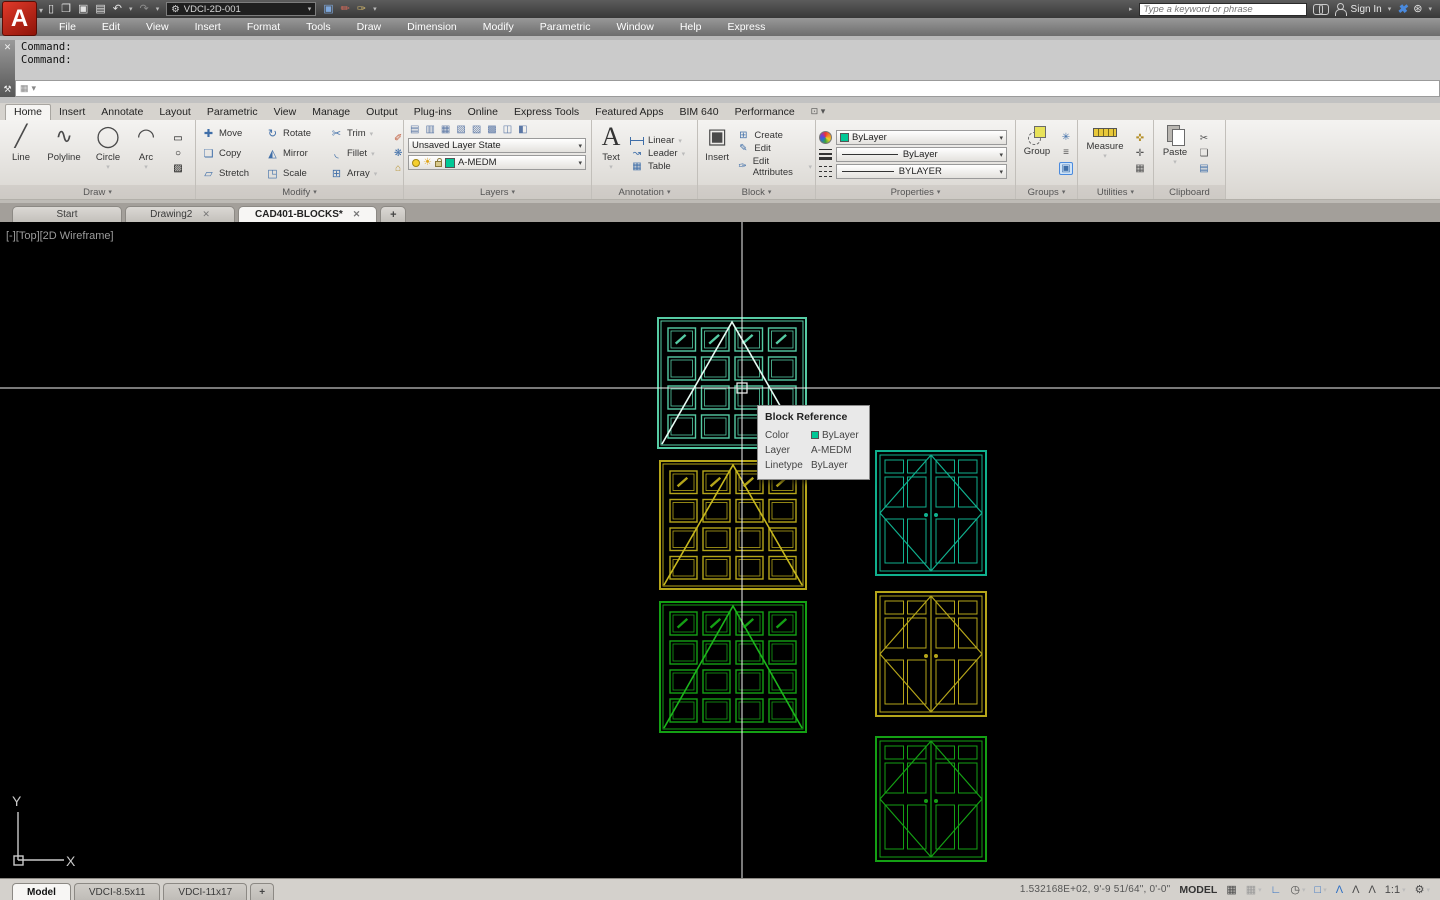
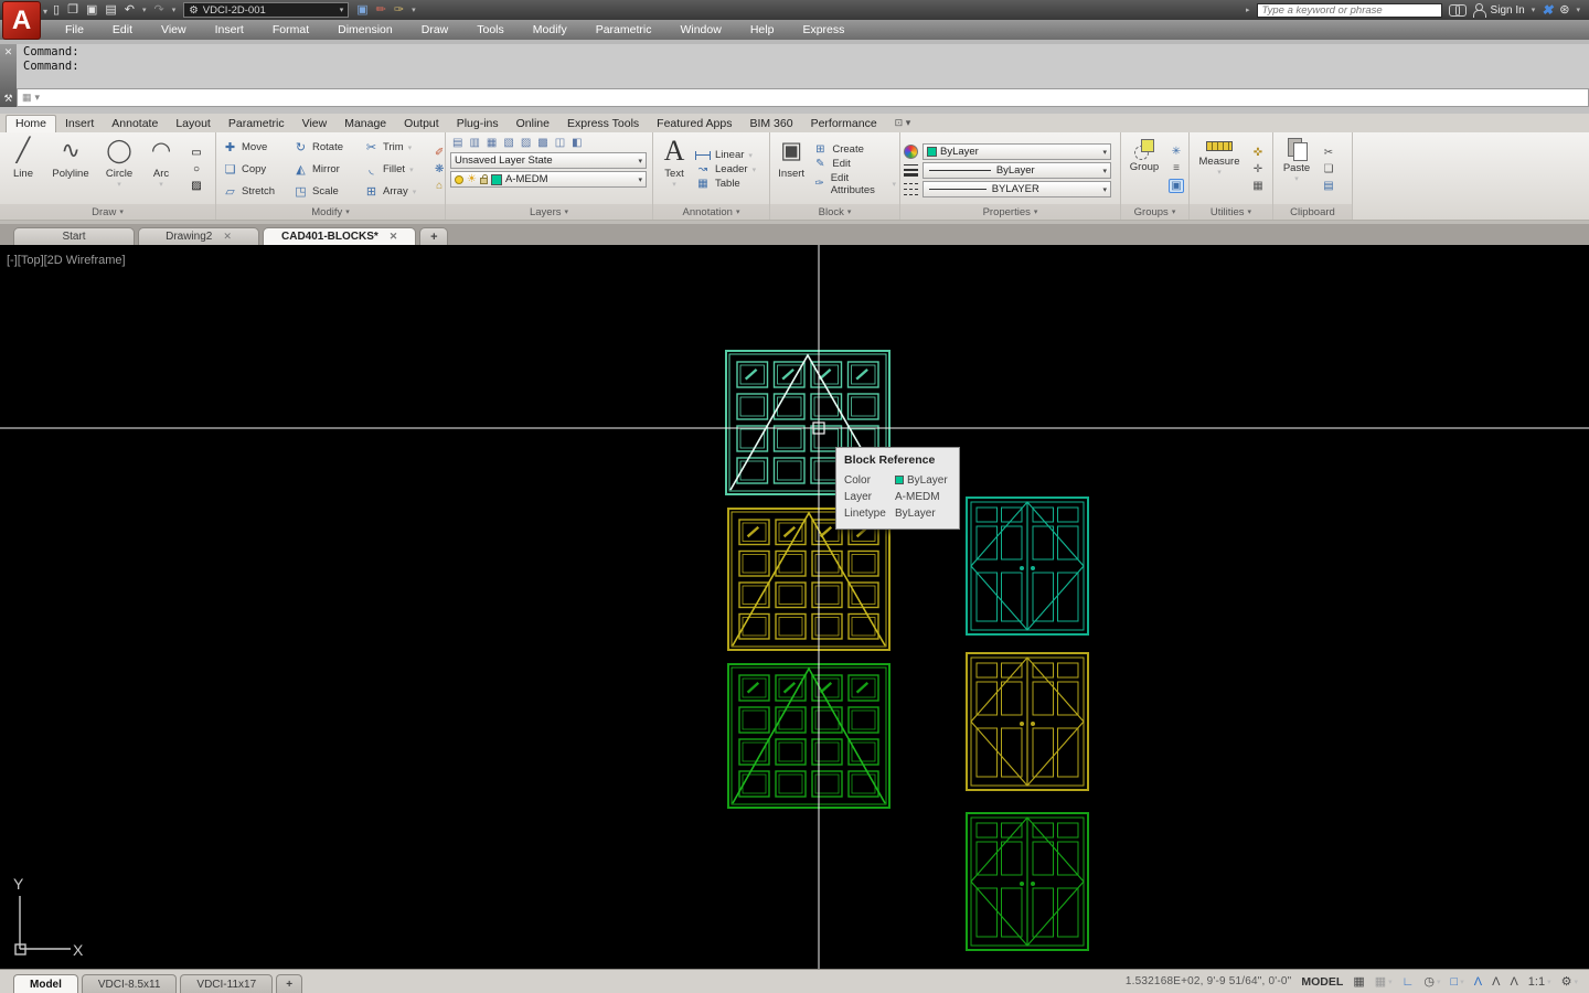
  A
  ▾
  ▯
  ❐
  ▣
  ▤
  ↶
  ↷
  ⚙
  VDCI-2D-001
  ▣
  ✏
  ✑
  Type a keyword or phrase
  Sign In
  ✖
  ⊛
  File
  Edit
  View
  Insert
  Format
- Tools
+ Dimension
  Draw
- Dimension
+ Tools
  Modify
  Parametric
  Window
  Help
  Express
  ✕
  ⚒
  Command:
  Command:
  ▦
  ▾
  Home
  Insert
  Annotate
  Layout
  Parametric
  View
  Manage
  Output
  Plug-ins
  Online
  Express Tools
  Featured Apps
- BIM 640
+ BIM 360
  Performance
  ⊡ ▾
  ╱
  Line
  ∿
  Polyline
  ◯
  Circle
  ◠
  Arc
  ▭
  ○
  ▨
  Draw
  ✚
  Move
  ↻
  Rotate
  ✂
  Trim
  ❏
  Copy
  ◭
  Mirror
  ◟
  Fillet
  ▱
  Stretch
  ◳
  Scale
  ⊞
  Array
  ✐
  ❋
  ⌂
  Modify
  ▤
  ▥
  ▦
  ▧
  ▨
  ▩
  ◫
  ◧
  Unsaved Layer State
  ☀
  A-MEDM
  Layers
  A
  Text
  Linear
  ↝
  Leader
  ▦
  Table
  Annotation
  ▣
  Insert
  ⊞
  Create
  ✎
  Edit
  ✑
  Edit Attributes
  Block
  ByLayer
  ByLayer
  BYLAYER
  Properties
  Group
  ✳
  ≡
  ▣
  Groups
  Measure
  ✜
  ✛
  ▦
  Utilities
  Paste
  ✂
  ❏
  ▤
  Clipboard
  Start
  Drawing2
  ✕
  CAD401-BLOCKS*
  ✕
  +
  Y
  X
  [-][Top][2D Wireframe]
  Block Reference
  Color
  ByLayer
  Layer
  A-MEDM
  Linetype
  ByLayer
  Model
  VDCI-8.5x11
  VDCI-11x17
  +
  1.532168E+02, 9'-9 51/64", 0'-0"
  MODEL
  ▦
  ▦
  ∟
  ◷
  □
  Λ
  Λ
  Λ
  1:1
  ⚙
